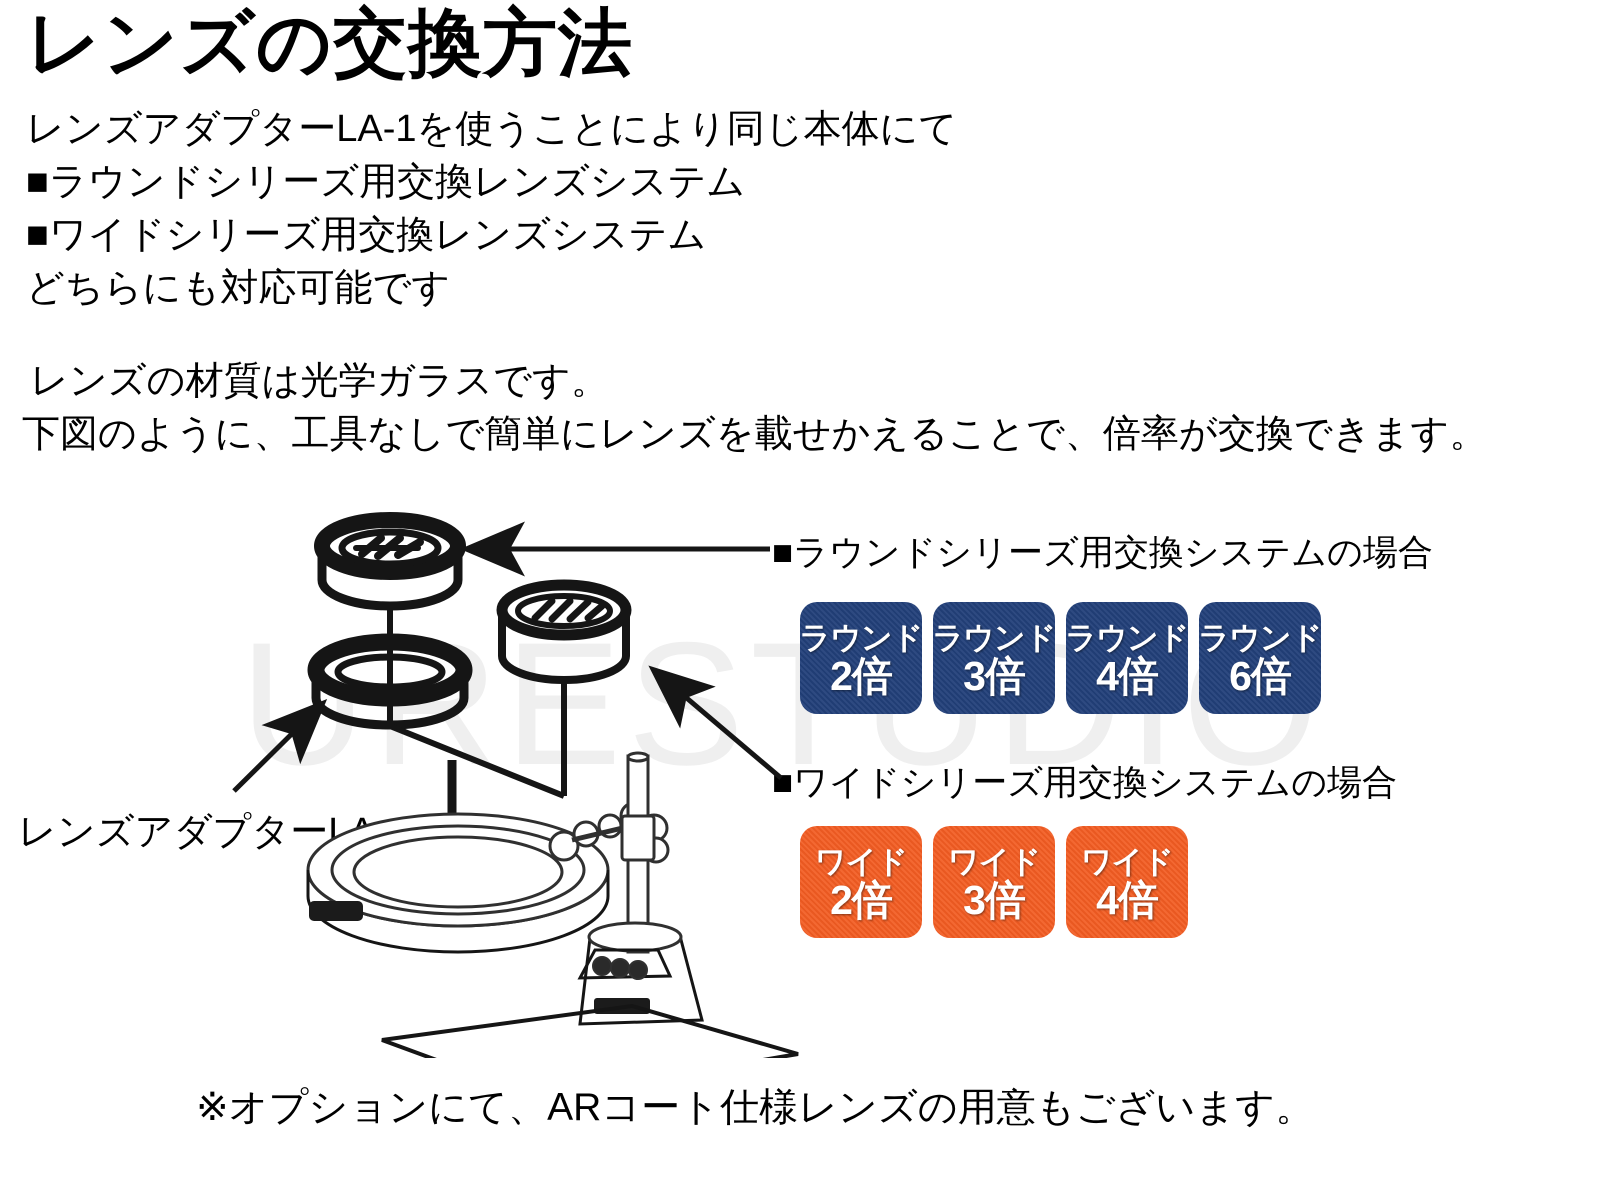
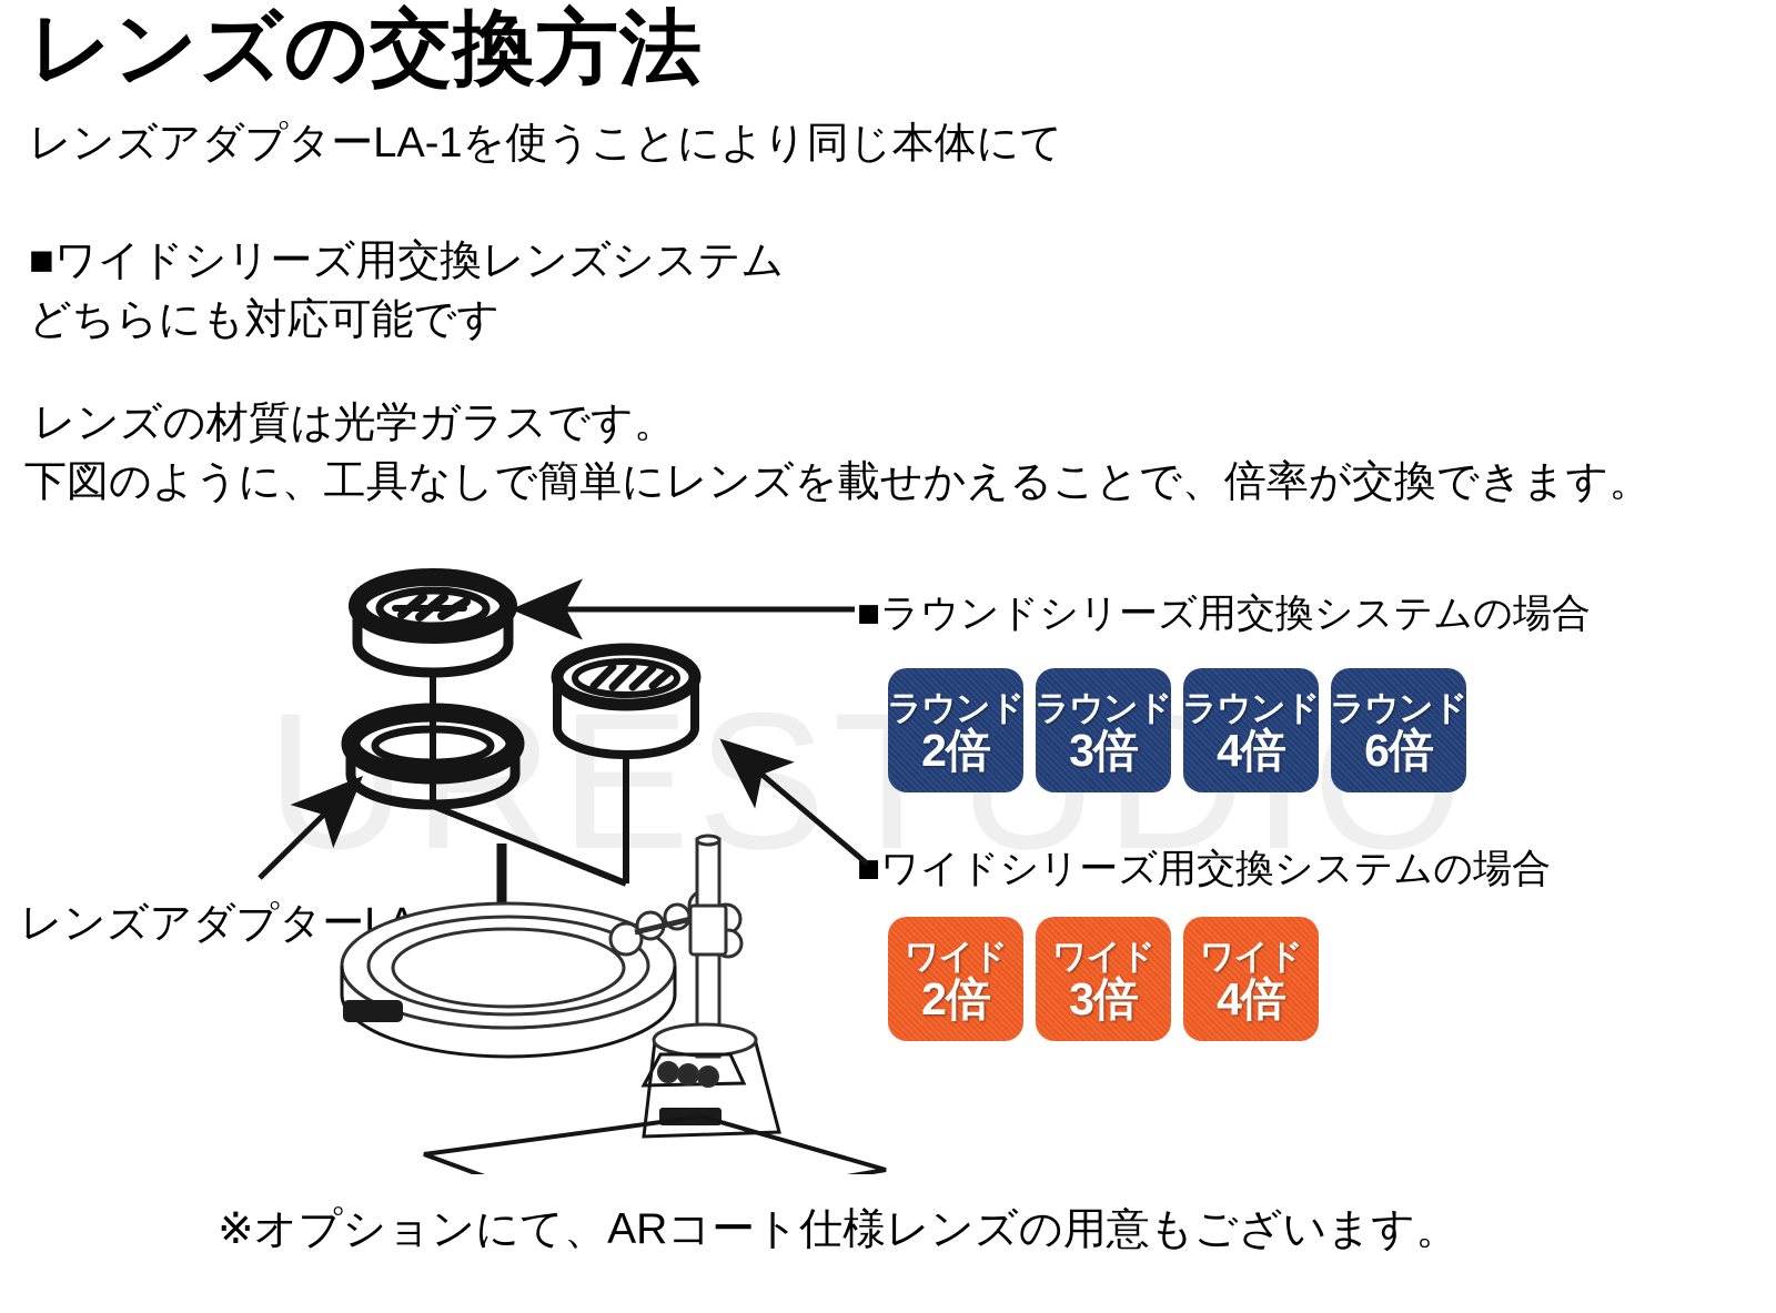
  レンズの交換方法
  レンズアダプターLA-1を使うことにより同じ本体にて
- ■ラウンドシリーズ用交換レンズシステム
  ■ワイドシリーズ用交換レンズシステム
  どちらにも対応可能です
  レンズの材質は光学ガラスです。
  下図のように、工具なしで簡単にレンズを載せかえることで、倍率が交換できます。
  レンズアダプターL
  ■ラウンドシリーズ用交換システムの場合
  ラウンド
  2倍
  ラウンド
  3倍
  ラウンド
  4倍
  ラウンド
  6倍
  ■ワイドシリーズ用交換システムの場合
  ワイド
  2倍
  ワイド
  3倍
  ワイド
  4倍
  ※オプションにて、ARコート仕様レンズの用意もございます。
